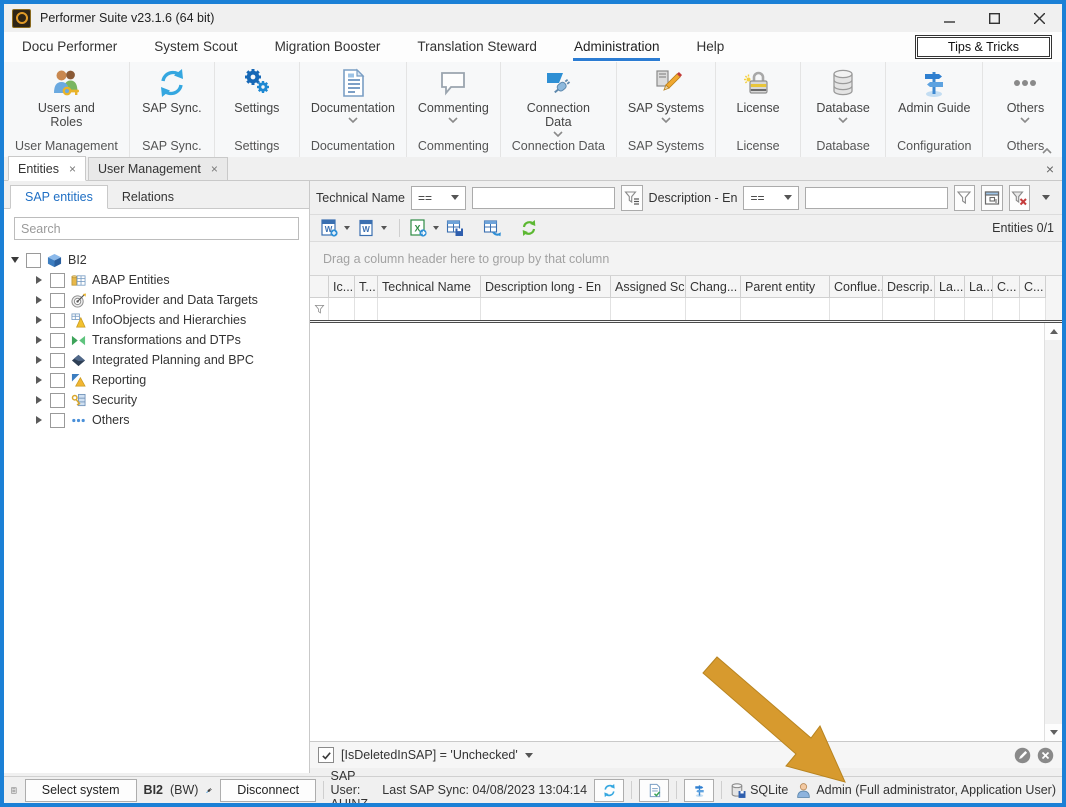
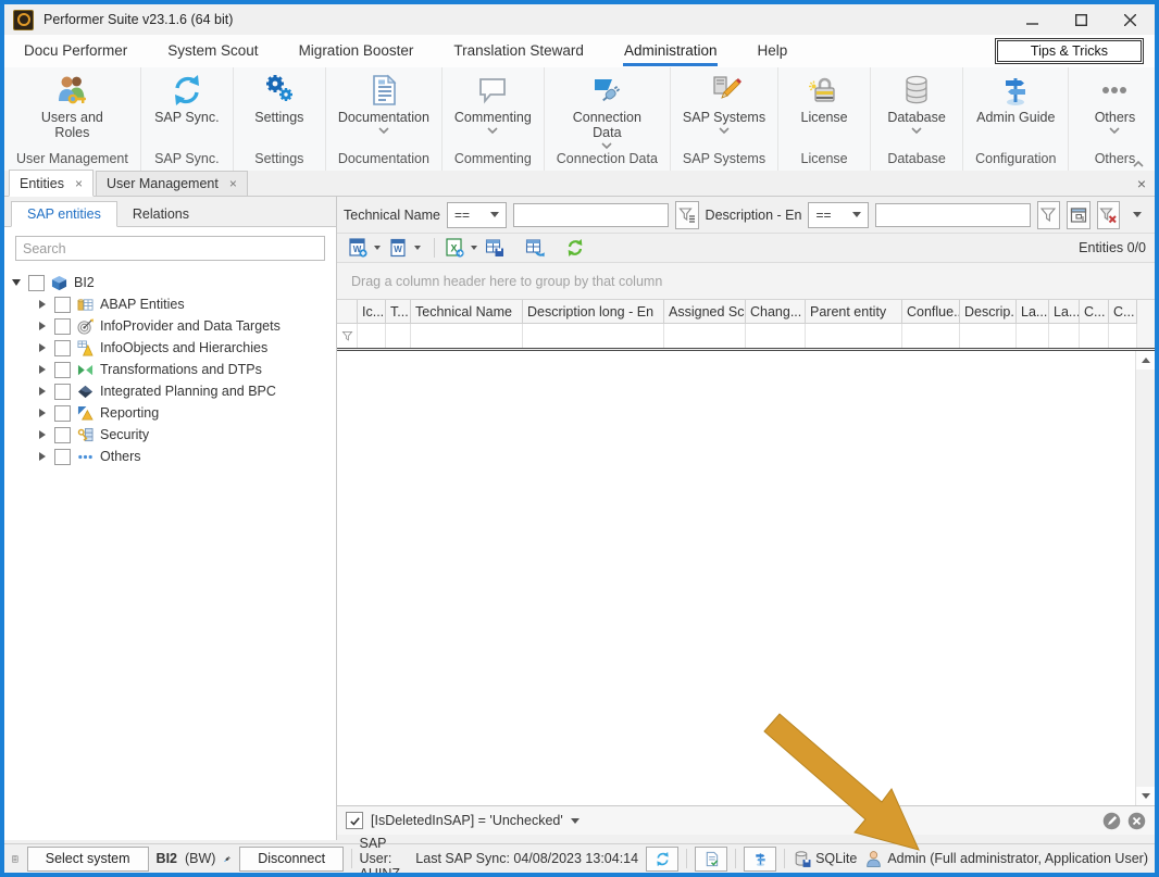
  Performer Suite v23.1.6 (64 bit)
  Docu Performer
  System Scout
  Migration Booster
  Translation Steward
  Administration
  Help
  Tips & Tricks
  Users and Roles
  User Management
  SAP Sync.
  SAP Sync.
  Settings
  Settings
  Documentation
  Documentation
  Commenting
  Commenting
  Connection Data
  Connection Data
  SAP Systems
  SAP Systems
  License
  License
  Database
  Database
  Admin Guide
  Configuration
  Others
  Others
  Entities
  ×
  User Management
  ×
  ×
  SAP entities
  Relations
  Search
  BI2
  ABAP Entities
  InfoProvider and Data Targets
  InfoObjects and Hierarchies
  Transformations and DTPs
  Integrated Planning and BPC
  Reporting
  Security
  Others
  Technical Name
  ==
  Description - En
  ==
- Entities 0/1
+ Entities 0/0
  Drag a column header here to group by that column
  Ic...
  T...
  Technical Name
  Description long - En
  Assigned Sc
  Chang...
  Parent entity
  Conflue.
  Descrip.
  La...
  La...
  C...
  C...
  [IsDeletedInSAP] = 'Unchecked'
  Select system
  BI2
  (BW)
  Disconnect
  Last SAP Sync: 04/08/2023 13:04:14
  SQLite
  Admin (Full administrator, Application User)
